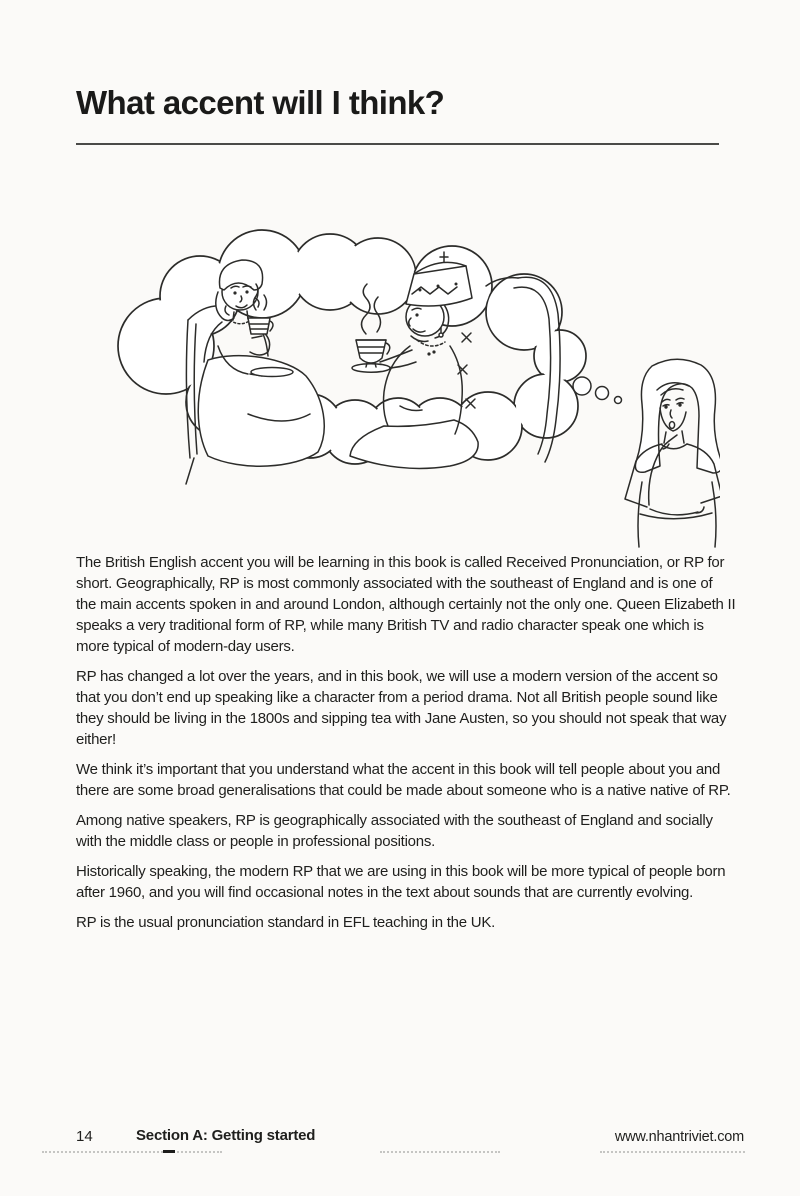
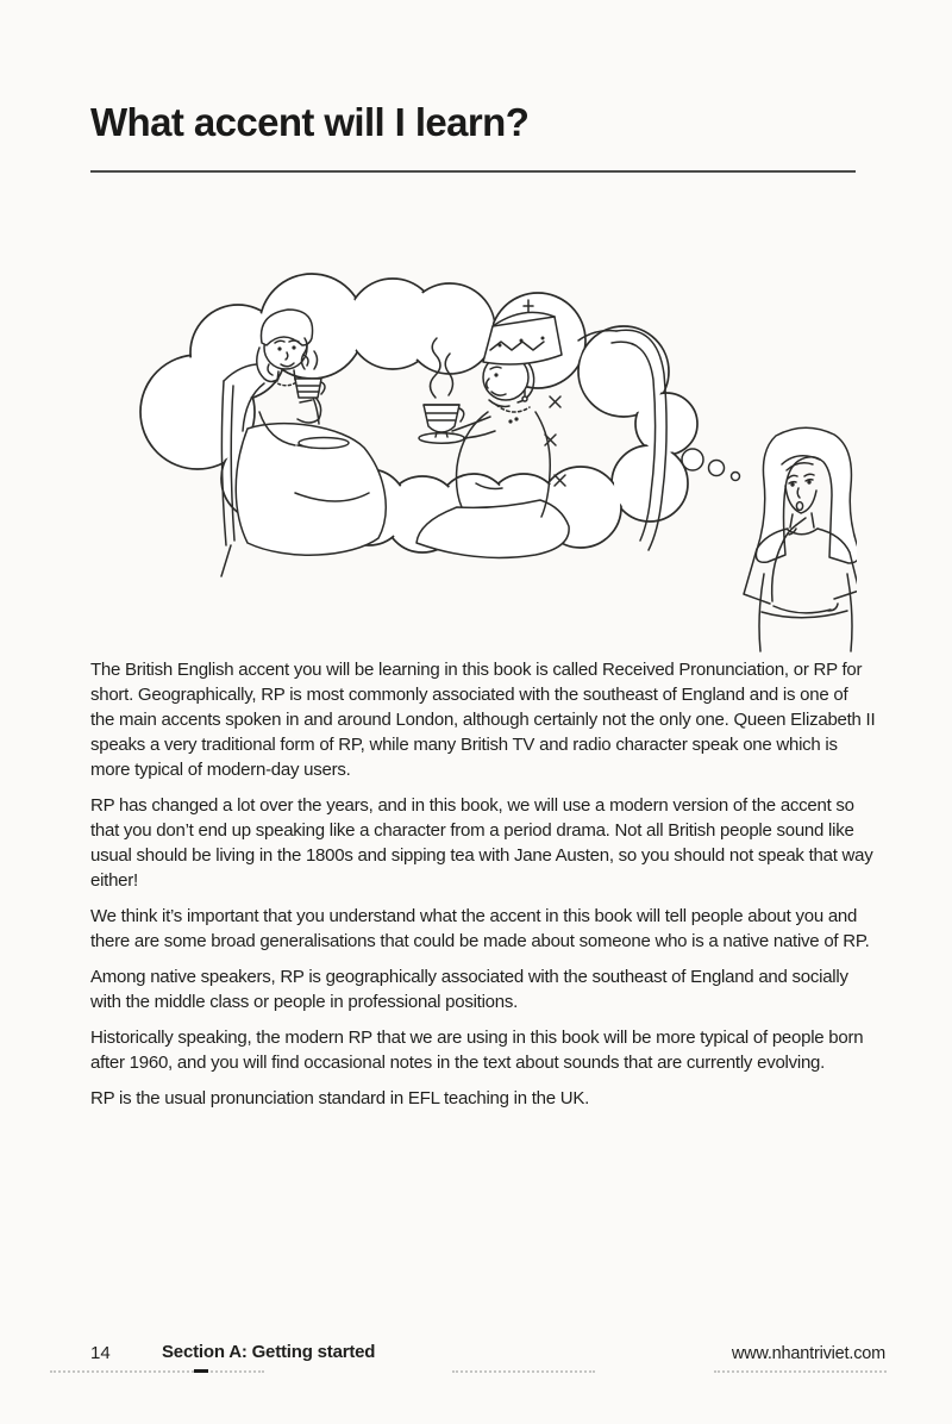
- What accent will I think?
+ What accent will I learn?
  The British English accent you will be learning in this book is called Received Pronunciation, or RP for short. Geographically, RP is most commonly associated with the southeast of England and is one of the main accents spoken in and around London, although certainly not the only one. Queen Elizabeth II speaks a very traditional form of RP, while many British TV and radio character speak one which is more typical of modern-day users.
- RP has changed a lot over the years, and in this book, we will use a modern version of the accent so that you don’t end up speaking like a character from a period drama. Not all British people sound like they should be living in the 1800s and sipping tea with Jane Austen, so you should not speak that way either!
+ RP has changed a lot over the years, and in this book, we will use a modern version of the accent so that you don’t end up speaking like a character from a period drama. Not all British people sound like usual should be living in the 1800s and sipping tea with Jane Austen, so you should not speak that way either!
  We think it’s important that you understand what the accent in this book will tell people about you and there are some broad generalisations that could be made about someone who is a native native of RP.
  Among native speakers, RP is geographically associated with the southeast of England and socially with the middle class or people in professional positions.
  Historically speaking, the modern RP that we are using in this book will be more typical of people born after 1960, and you will find occasional notes in the text about sounds that are currently evolving.
  RP is the usual pronunciation standard in EFL teaching in the UK.
  14
  Section A: Getting started
  www.nhantriviet.com
